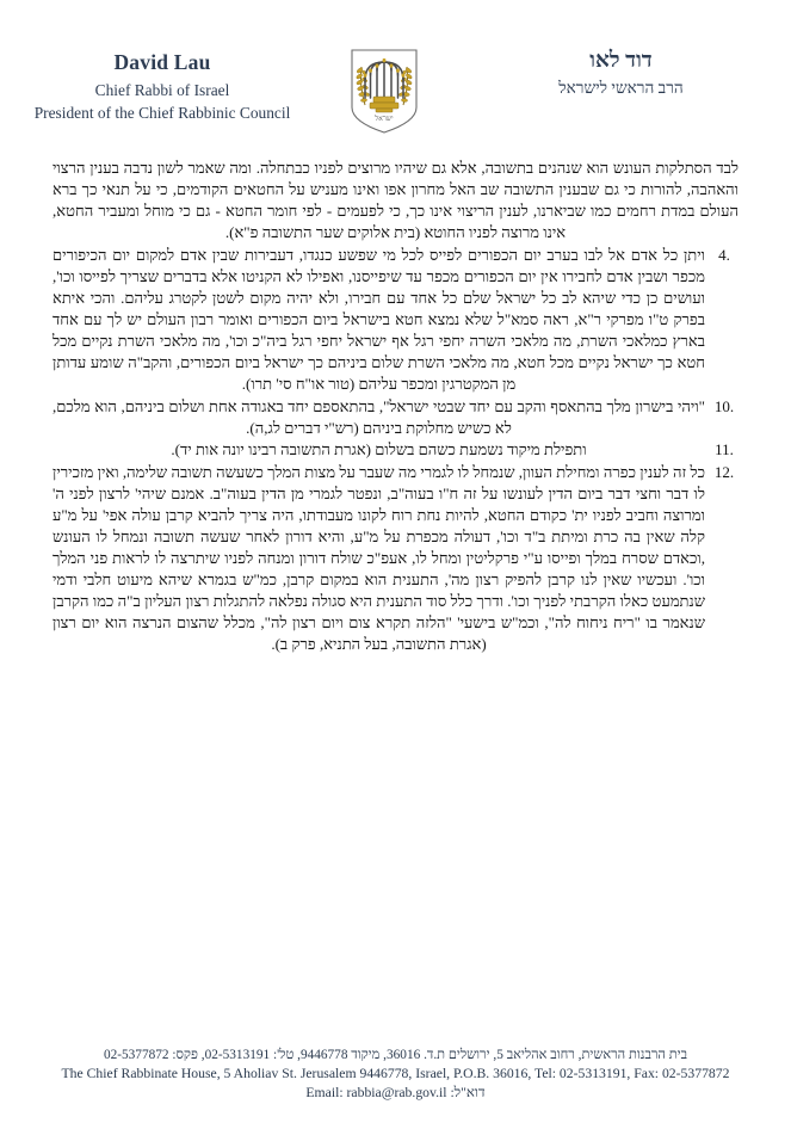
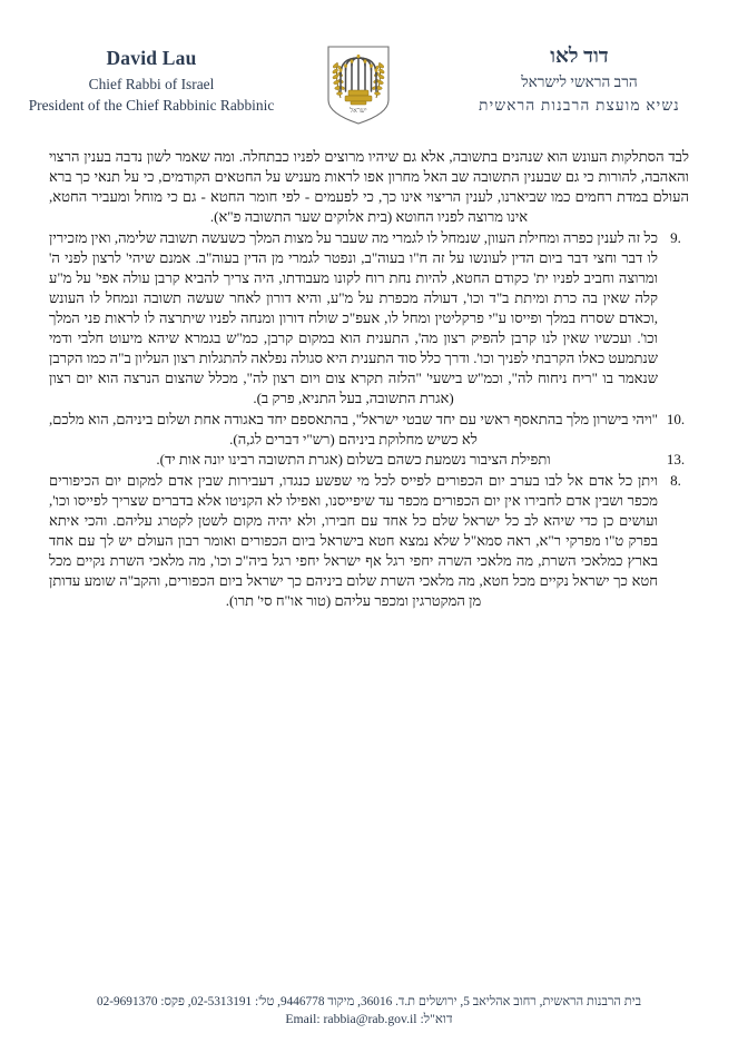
  David Lau
  Chief Rabbi of Israel
- President of the Chief Rabbinic Council
+ President of the Chief Rabbinic Rabbinic
  דוד לאו
  הרב הראשי לישראל
+ נשיא מועצת הרבנות הראשית
- לבד הסתלקות העונש הוא שנהנים בתשובה, אלא גם שיהיו מרוצים לפניו כבתחלה. ומה שאמר לשון נדבה בענין הרצוי והאהבה, להורות כי גם שבענין התשובה שב האל מחרון אפו ואינו מעניש על החטאים הקודמים, כי על תנאי כך ברא העולם במדת רחמים כמו שביארנו, לענין הריצוי אינו כך, כי לפעמים - לפי חומר החטא - גם כי מוחל ומעביר החטא, אינו מרוצה לפניו החוטא (בית אלוקים שער התשובה פ"א).
+ לבד הסתלקות העונש הוא שנהנים בתשובה, אלא גם שיהיו מרוצים לפניו כבתחלה. ומה שאמר לשון נדבה בענין הרצוי והאהבה, להורות כי גם שבענין התשובה שב האל מחרון אפו לראות מעניש על החטאים הקודמים, כי על תנאי כך ברא העולם במדת רחמים כמו שביארנו, לענין הריצוי אינו כך, כי לפעמים - לפי חומר החטא - גם כי מוחל ומעביר החטא, אינו מרוצה לפניו החוטא (בית אלוקים שער התשובה פ"א).
- 4.
+ 9.
- ויתן כל אדם אל לבו בערב יום הכפורים לפייס לכל מי שפשע כנגדו, דעבירות שבין אדם למקום יום הכיפורים מכפר ושבין אדם לחבירו אין יום הכפורים מכפר עד שיפייסנו, ואפילו לא הקניטו אלא בדברים שצריך לפייסו וכו', ועושים כן כדי שיהא לב כל ישראל שלם כל אחד עם חבירו, ולא יהיה מקום לשטן לקטרג עליהם. והכי איתא בפרק ט"ו מפרקי ר"א, ראה סמא"ל שלא נמצא חטא בישראל ביום הכפורים ואומר רבון העולם יש לך עם אחד בארץ כמלאכי השרת, מה מלאכי השרה יחפי רגל אף ישראל יחפי רגל ביה"כ וכו', מה מלאכי השרת נקיים מכל חטא כך ישראל נקיים מכל חטא, מה מלאכי השרת שלום ביניהם כך ישראל ביום הכפורים, והקב"ה שומע עדותן מן המקטרגין ומכפר עליהם (טור או"ח סי' תרו).
+ כל זה לענין כפרה ומחילת העוון, שנמחל לו לגמרי מה שעבר על מצות המלך כשעשה תשובה שלימה, ואין מזכירין לו דבר וחצי דבר ביום הדין לעונשו על זה ח"ו בעוה"ב, ונפטר לגמרי מן הדין בעוה"ב. אמנם שיהי' לרצון לפני ה' ומרוצה וחביב לפניו ית' כקודם החטא, להיות נחת רוח לקונו מעבודתו, היה צריך להביא קרבן עולה אפי' על מ"ע קלה שאין בה כרת ומיתת ב"ד וכו', דעולה מכפרת על מ"ע, והיא דורון לאחר שעשה תשובה ונמחל לו העונש ,וכאדם שסרח במלך ופייסו ע"י פרקליטין ומחל לו, אעפ"כ שולח דורון ומנחה לפניו שיתרצה לו לראות פני המלך וכו'. ועכשיו שאין לנו קרבן להפיק רצון מה', התענית הוא במקום קרבן, כמ"ש בגמרא שיהא מיעוט חלבי ודמי שנתמעט כאלו הקרבתי לפניך וכו'. ודרך כלל סוד התענית היא סגולה נפלאה להתגלות רצון העליון ב"ה כמו הקרבן שנאמר בו "ריח ניחוח לה", וכמ"ש בישעי' "הלזה תקרא צום ויום רצון לה", מכלל שהצום הנרצה הוא יום רצון (אגרת התשובה, בעל התניא, פרק ב).
  10.
- "ויהי בישרון מלך בהתאסף והקב עם יחד שבטי ישראל", בהתאספם יחד באגודה אחת ושלום ביניהם, הוא מלכם, לא כשיש מחלוקת ביניהם (רש"י דברים לג,ה).
+ "ויהי בישרון מלך בהתאסף ראשי עם יחד שבטי ישראל", בהתאספם יחד באגודה אחת ושלום ביניהם, הוא מלכם, לא כשיש מחלוקת ביניהם (רש"י דברים לג,ה).
- 11.
+ 13.
- ותפילת מיקוד נשמעת כשהם בשלום (אגרת התשובה רבינו יונה אות יד).
+ ותפילת הציבור נשמעת כשהם בשלום (אגרת התשובה רבינו יונה אות יד).
- 12.
+ 8.
- כל זה לענין כפרה ומחילת העוון, שנמחל לו לגמרי מה שעבר על מצות המלך כשעשה תשובה שלימה, ואין מזכירין לו דבר וחצי דבר ביום הדין לעונשו על זה ח"ו בעוה"ב, ונפטר לגמרי מן הדין בעוה"ב. אמנם שיהי' לרצון לפני ה' ומרוצה וחביב לפניו ית' כקודם החטא, להיות נחת רוח לקונו מעבודתו, היה צריך להביא קרבן עולה אפי' על מ"ע קלה שאין בה כרת ומיתת ב"ד וכו', דעולה מכפרת על מ"ע, והיא דורון לאחר שעשה תשובה ונמחל לו העונש ,וכאדם שסרח במלך ופייסו ע"י פרקליטין ומחל לו, אעפ"כ שולח דורון ומנחה לפניו שיתרצה לו לראות פני המלך וכו'. ועכשיו שאין לנו קרבן להפיק רצון מה', התענית הוא במקום קרבן, כמ"ש בגמרא שיהא מיעוט חלבי ודמי שנתמעט כאלו הקרבתי לפניך וכו'. ודרך כלל סוד התענית היא סגולה נפלאה להתגלות רצון העליון ב"ה כמו הקרבן שנאמר בו "ריח ניחוח לה", וכמ"ש בישעי' "הלזה תקרא צום ויום רצון לה", מכלל שהצום הנרצה הוא יום רצון (אגרת התשובה, בעל התניא, פרק ב).
+ ויתן כל אדם אל לבו בערב יום הכפורים לפייס לכל מי שפשע כנגדו, דעבירות שבין אדם למקום יום הכיפורים מכפר ושבין אדם לחבירו אין יום הכפורים מכפר עד שיפייסנו, ואפילו לא הקניטו אלא בדברים שצריך לפייסו וכו', ועושים כן כדי שיהא לב כל ישראל שלם כל אחד עם חבירו, ולא יהיה מקום לשטן לקטרג עליהם. והכי איתא בפרק ט"ו מפרקי ר"א, ראה סמא"ל שלא נמצא חטא בישראל ביום הכפורים ואומר רבון העולם יש לך עם אחד בארץ כמלאכי השרת, מה מלאכי השרה יחפי רגל אף ישראל יחפי רגל ביה"כ וכו', מה מלאכי השרת נקיים מכל חטא כך ישראל נקיים מכל חטא, מה מלאכי השרת שלום ביניהם כך ישראל ביום הכפורים, והקב"ה שומע עדותן מן המקטרגין ומכפר עליהם (טור או"ח סי' תרו).
- בית הרבנות הראשית, רחוב אהליאב 5, ירושלים ת.ד. 36016, מיקוד 9446778, טל': 02-5313191, פקס: 02-5377872
+ בית הרבנות הראשית, רחוב אהליאב 5, ירושלים ת.ד. 36016, מיקוד 9446778, טל': 02-5313191, פקס: 02-9691370
- The Chief Rabbinate House, 5 Aholiav St. Jerusalem 9446778, Israel, P.O.B. 36016, Tel: 02-5313191, Fax: 02-5377872
  Email: rabbia@rab.gov.il דוא"ל:
